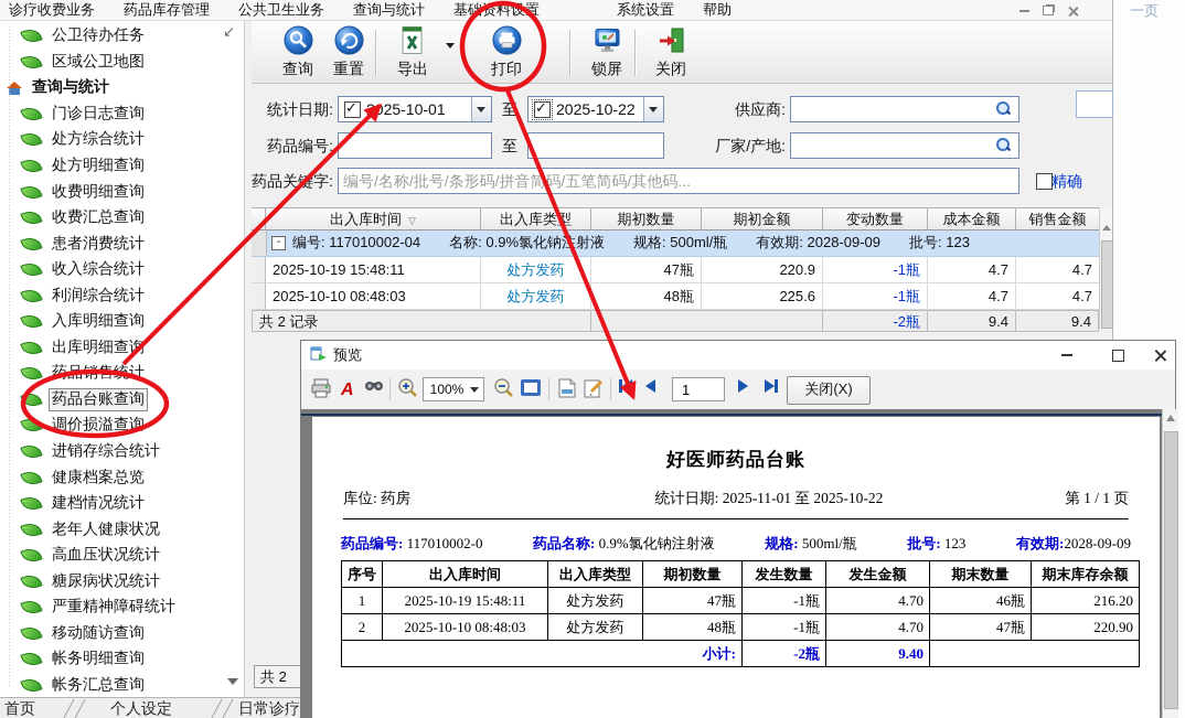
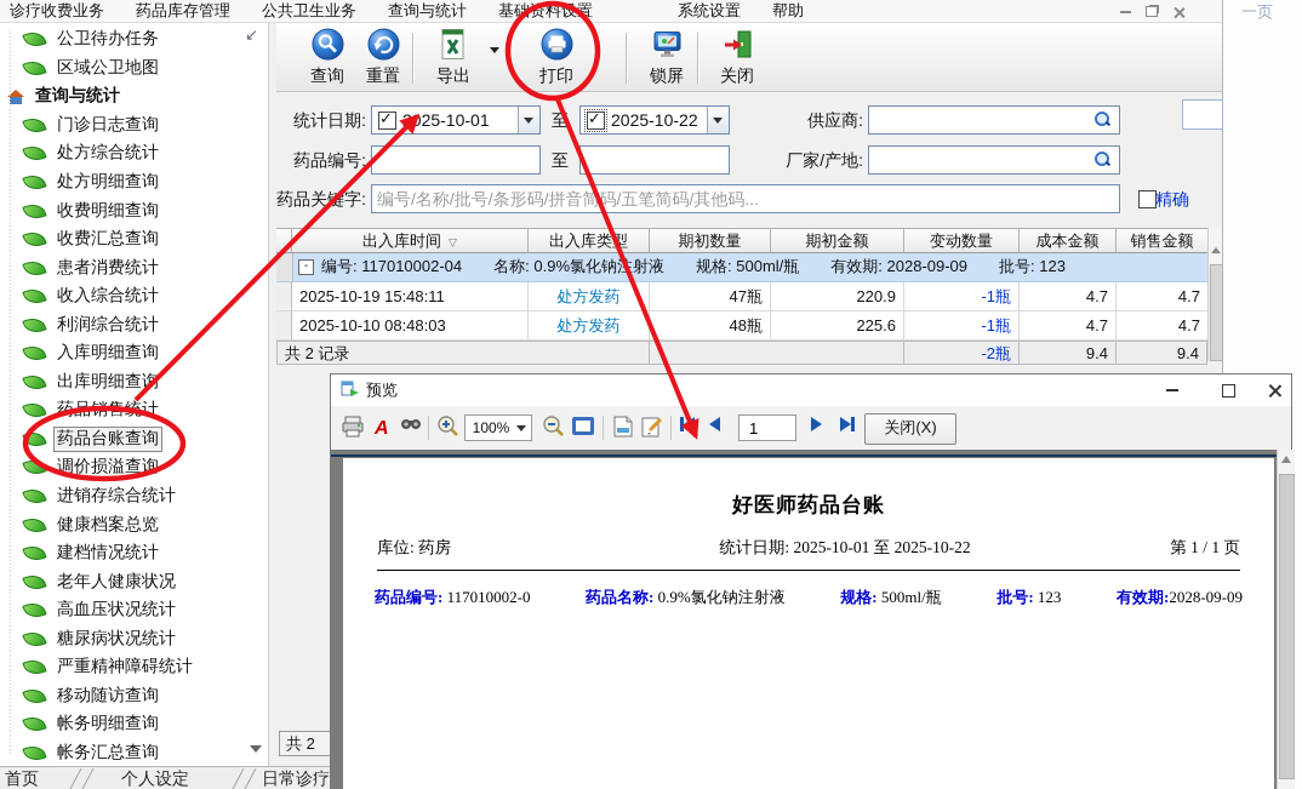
  一页
  诊疗收费业务
  药品库存管理
  公共卫生业务
  查询与统计
  基础资料设置
  系统设置
  帮助
  公卫待办任务
  区域公卫地图
  查询与统计
  门诊日志查询
  处方综合统计
  处方明细查询
  收费明细查询
  收费汇总查询
  患者消费统计
  收入综合统计
  利润综合统计
  入库明细查询
  出库明细查询
  药品台账查询
  调价损溢查询
  进销存综合统计
  健康档案总览
  建档情况统计
  老年人健康状况
  高血压状况统计
  糖尿病状况统计
  严重精神障碍统计
  移动随访查询
  帐务明细查询
  帐务汇总查询
  ↙
  查询
  重置
  导出
  打印
  锁屏
  关闭
  统计日期:
  225-10-01
  至
  2025-10-22
  供应商:
  药品编号:
  至
  厂家/产地:
  药品关字:
  编号/名称/批号/条形码/拼音简码/五笔简码/其他码...
  精确
  出入库时间 ▽
  出入库类型
  期初数量
  期初金额
  变动数量
  成本金额
  销售金额
  -
  编号: 117010002-04
  名称: 0.9%氯化钠射液
  规格: 500ml/瓶
  有效期: 2028-09-09
  批号: 123
  2025-10-19 15:48:11
  处方发药
  47瓶
  220.9
  -1瓶
  4.7
  4.7
  2025-10-10 08:48:03
  处方发药
  48瓶
  225.6
  -1瓶
  4.7
  4.7
  共 2 记录
  -2瓶
  9.4
  9.4
  共 2
  首页
  个人设定
  日常诊疗
  预览
  A
  100%
  1
  关闭(X)
  好医师药品台账
  库位: 药房
- 统计日期: 2025-11-01 至 2025-10-22
+ 统计日期: 2025-10-01 至 2025-10-22
  第 1 / 1 页
  药品编号: 117010002-0
  药品名称: 0.9%氯化钠注射液
  规格: 500ml/瓶
  批号: 123
  有效期:2028-09-09
- 序号	出入库时间	出入库类型	期初数量	发生数量	发生金额	期末数量	期末库存余额
- 1	2025-10-19 15:48:11	处方发药	47瓶	-1瓶	4.70	46瓶	216.20
- 2	2025-10-10 08:48:03	处方发药	48瓶	-1瓶	4.70	47瓶	220.90
- 小计:	-2瓶	9.40
